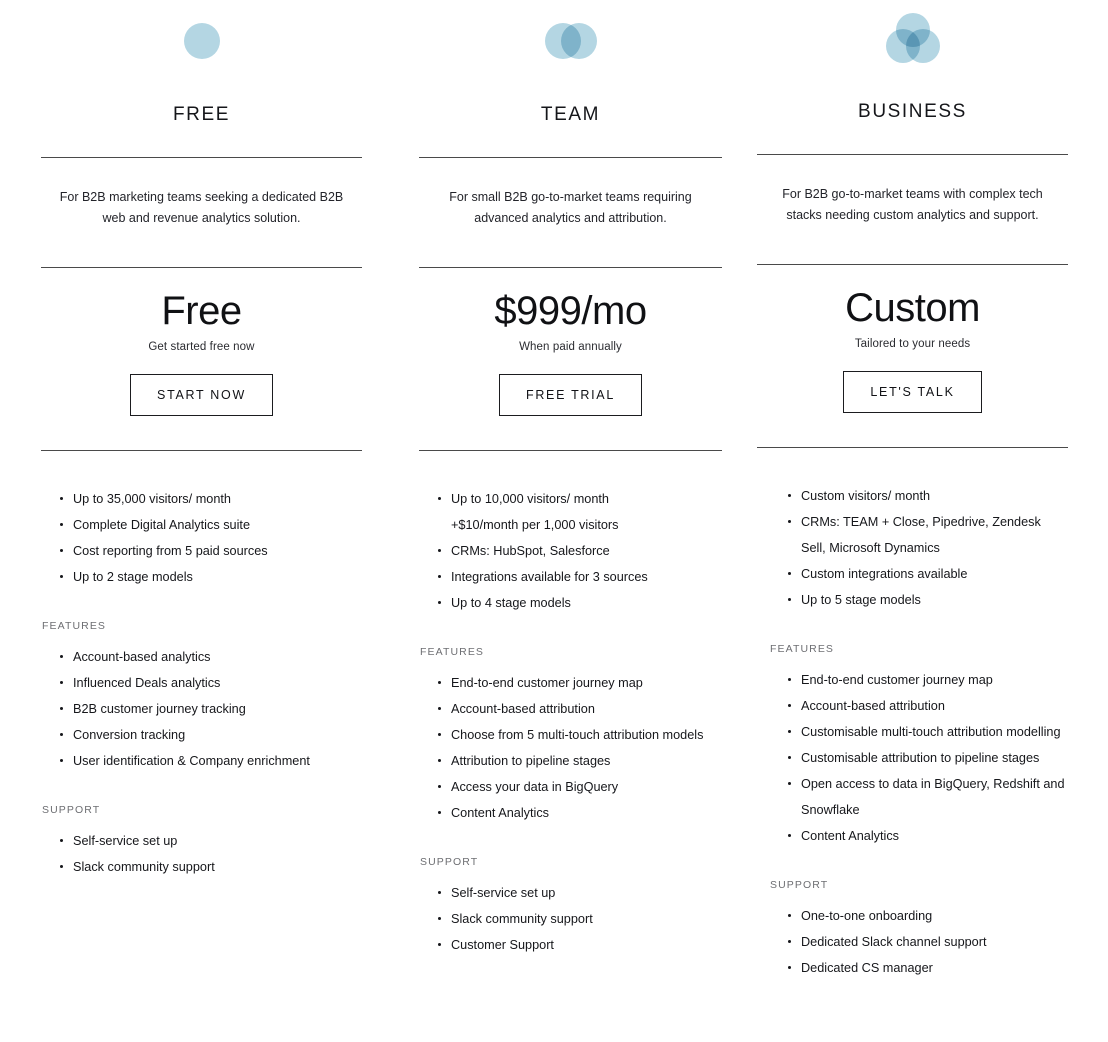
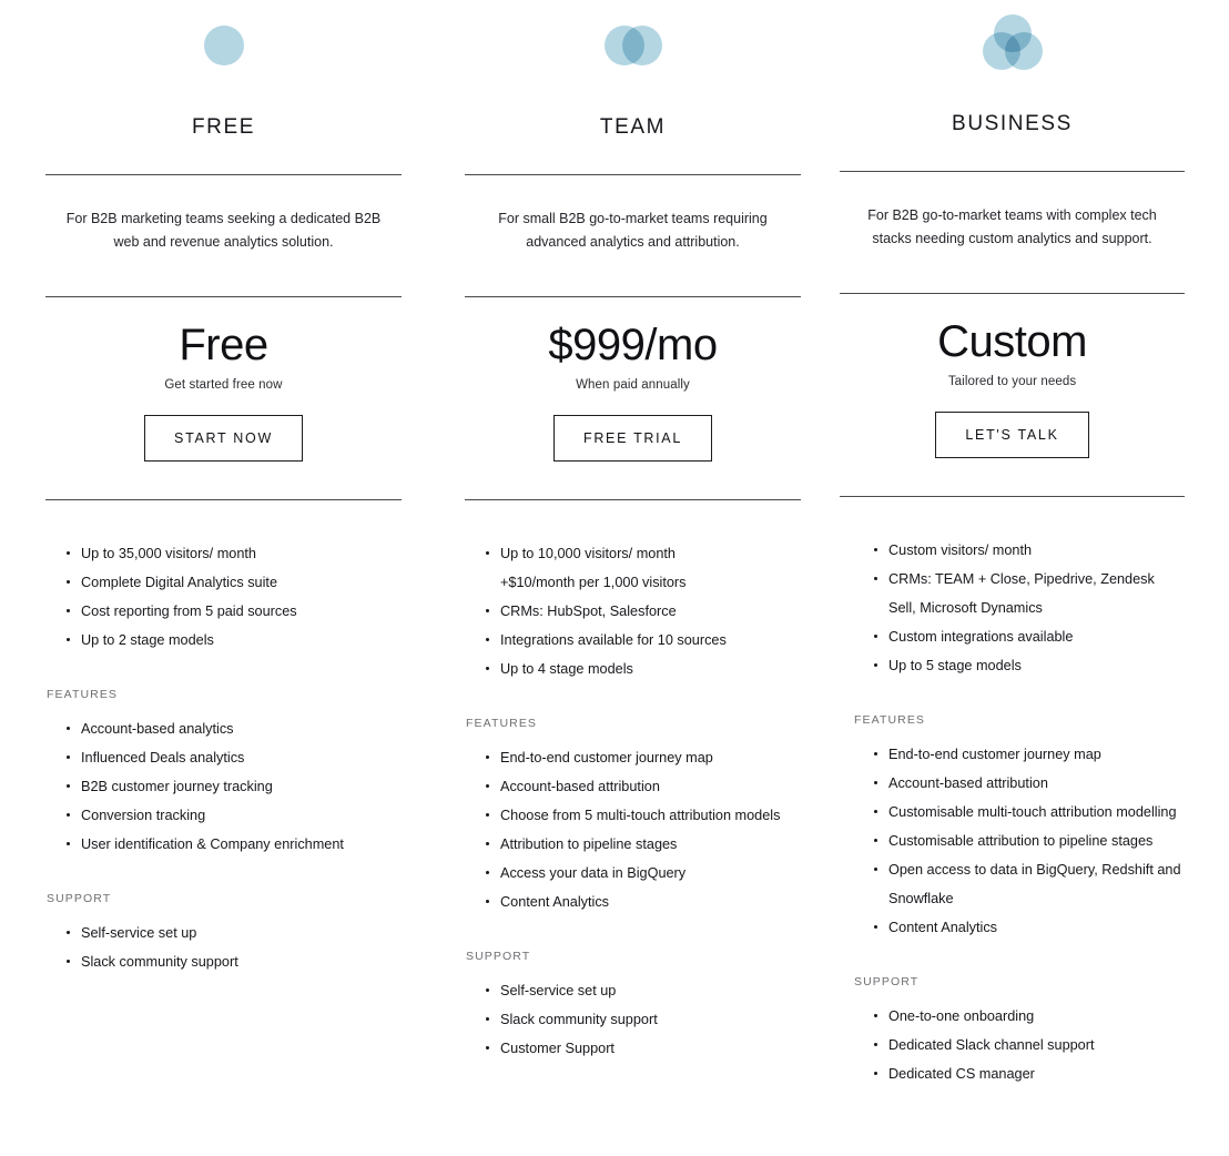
  FREE
  For B2B marketing teams seeking a dedicated B2B web and revenue analytics solution.
  Free
  Get started free now
  START NOW
  Up to 35,000 visitors/ month
  Complete Digital Analytics suite
  Cost reporting from 5 paid sources
  Up to 2 stage models
  FEATURES
  Account-based analytics
  Influenced Deals analytics
  B2B customer journey tracking
  Conversion tracking
  User identification & Company enrichment
  SUPPORT
  Self-service set up
  Slack community support
  TEAM
  For small B2B go-to-market teams requiring advanced analytics and attribution.
  $999/mo
  When paid annually
  FREE TRIAL
  Up to 10,000 visitors/ month
  +$10/month per 1,000 visitors
  CRMs: HubSpot, Salesforce
- Integrations available for 3 sources
+ Integrations available for 10 sources
  Up to 4 stage models
  FEATURES
  End-to-end customer journey map
  Account-based attribution
  Choose from 5 multi-touch attribution models
  Attribution to pipeline stages
  Access your data in BigQuery
  Content Analytics
  SUPPORT
  Self-service set up
  Slack community support
  Customer Support
  BUSINESS
  For B2B go-to-market teams with complex tech stacks needing custom analytics and support.
  Custom
  Tailored to your needs
  LET'S TALK
  Custom visitors/ month
  CRMs: TEAM + Close, Pipedrive, Zendesk Sell, Microsoft Dynamics
  Custom integrations available
  Up to 5 stage models
  FEATURES
  End-to-end customer journey map
  Account-based attribution
  Customisable multi-touch attribution modelling
  Customisable attribution to pipeline stages
  Open access to data in BigQuery, Redshift and Snowflake
  Content Analytics
  SUPPORT
  One-to-one onboarding
  Dedicated Slack channel support
  Dedicated CS manager
